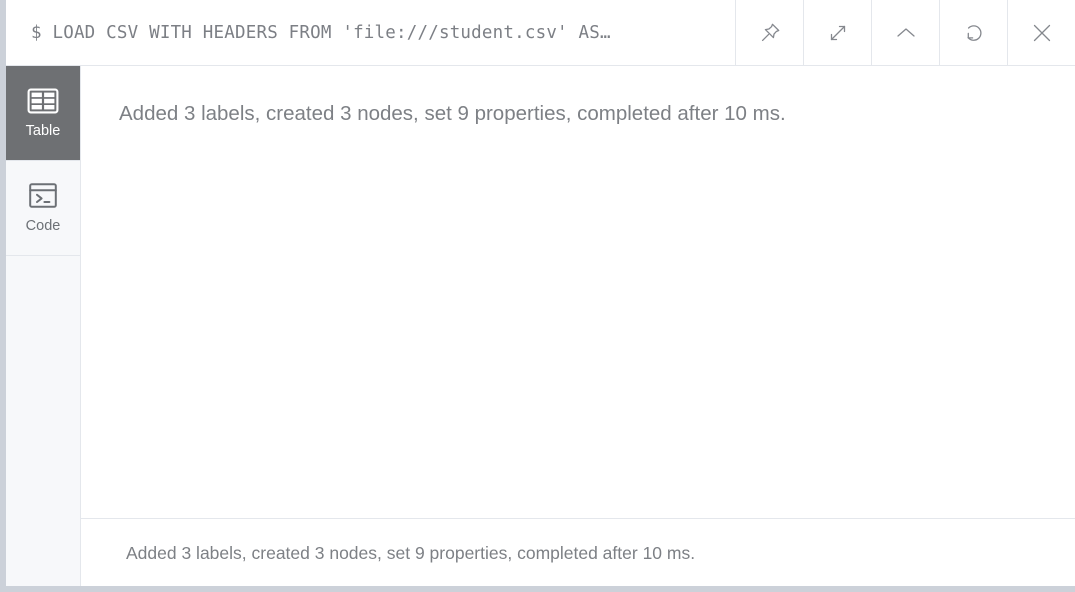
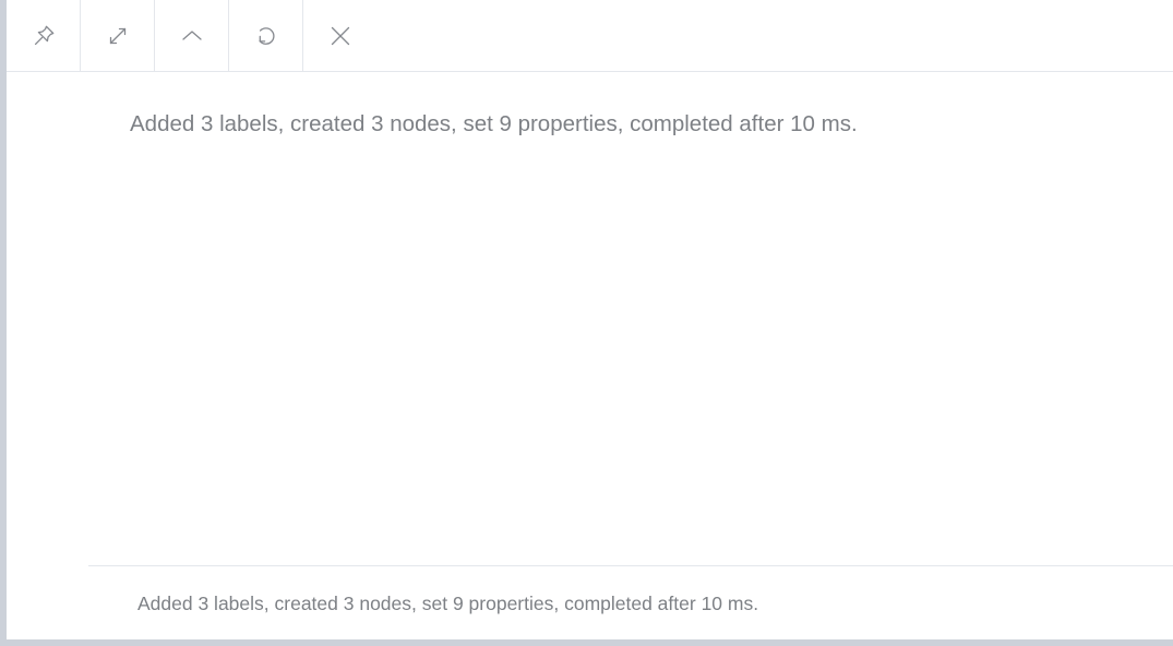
- $ LOAD CSV WITH HEADERS FROM 'file:///student.csv' AS…
- Table
- Code
  Added 3 labels, created 3 nodes, set 9 properties, completed after 10 ms.
  Added 3 labels, created 3 nodes, set 9 properties, completed after 10 ms.
